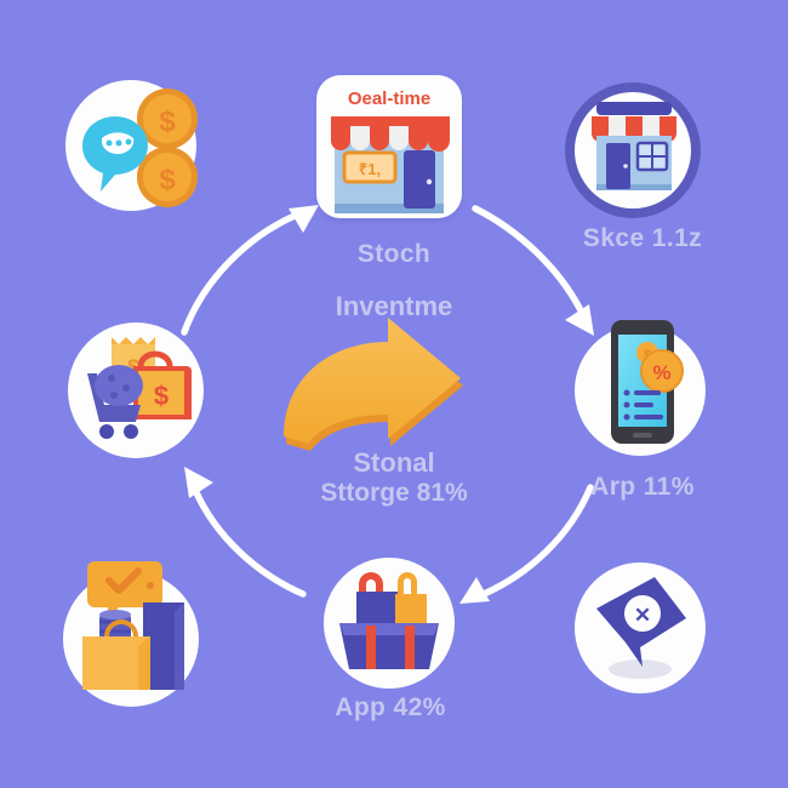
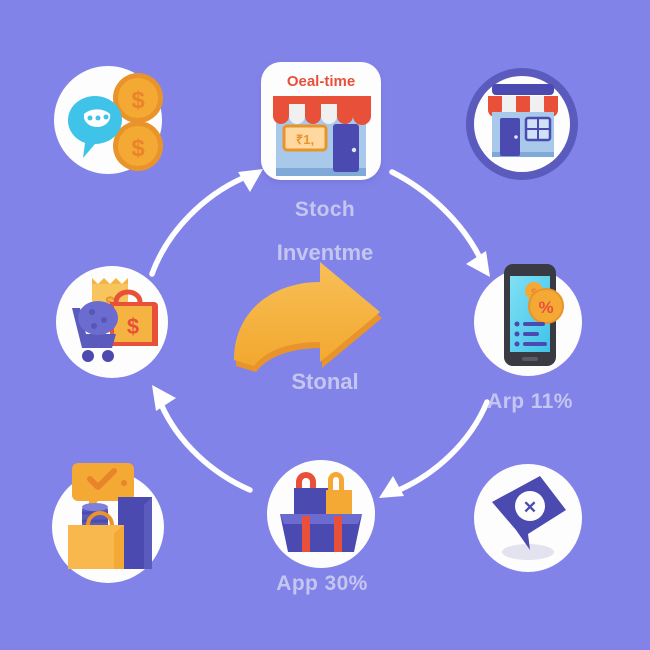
  Inventme
  Stonal
- Sttorge 81%
  Oeal-time
  ₹1,
  Stoch
- Skce 1.1z
  %
  Arp 11%
- App 42%
+ App 30%
  ✕
  $
  $
  $
